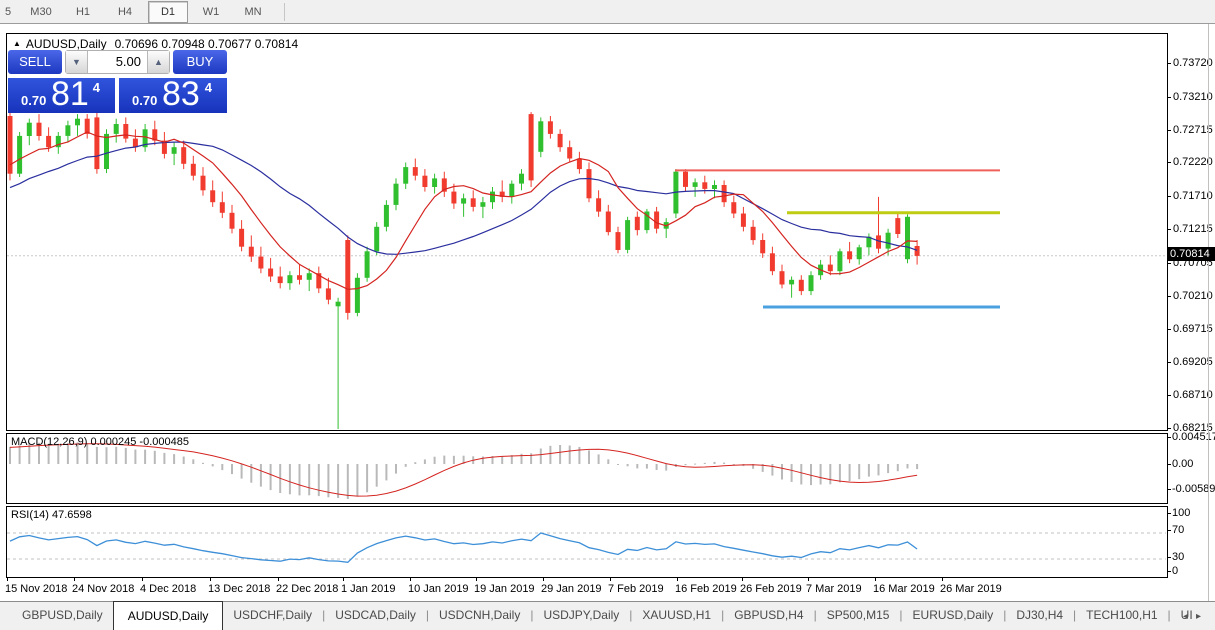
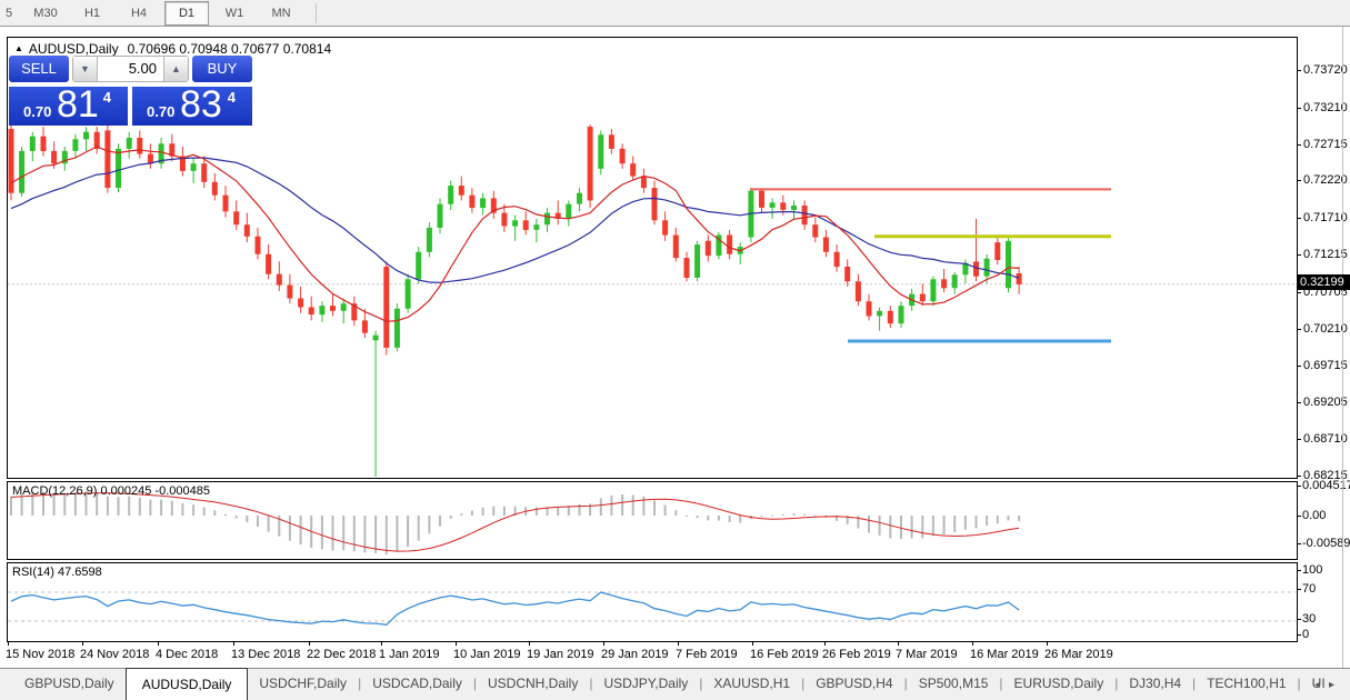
  5
  M30
  H1
  H4
  D1
  W1
  MN
  ▲ AUDUSD,Daily 0.70696 0.70948 0.70677 0.70814
  SELL
  ▼
  5.00
  ▲
  BUY
  0.70
  81
  4
  0.70
  83
  4
  0.73720
  0.73210
  0.72715
  0.72220
  0.71710
  0.71215
  0.70705
  0.70210
  0.69715
  0.69205
  0.68710
  0.68215
  0.0045
  0.00
  -0.00589
  100
  70
  30
  0
- 0.70814
+ 0.32199
  MACD(12,26,9) 0.000245 -0.000485
  RSI(14) 47.6598
  15 Nov 2018
  24 Nov 2018
  4 Dec 2018
  13 Dec 2018
  22 Dec 2018
  1 Jan 2019
  10 Jan 2019
  19 Jan 2019
  29 Jan 2019
  7 Feb 2019
  16 Feb 2019
  26 Feb 2019
  7 Mar 2019
  16 Mar 2019
  26 Mar 2019
  GBPUSD,Daily
  AUDUSD,Daily
  USDCHF,Daily
  |
  USDCAD,Daily
  |
  USDCNH,Daily
  |
  USDJPY,Daily
  |
  XAUUSD,H1
  |
  GBPUSD,H4
  |
  SP500,M15
  |
  EURUSD,Daily
  |
  DJ30,H4
  |
  TECH100,H1
  |
  UI
  ◂ ▸
